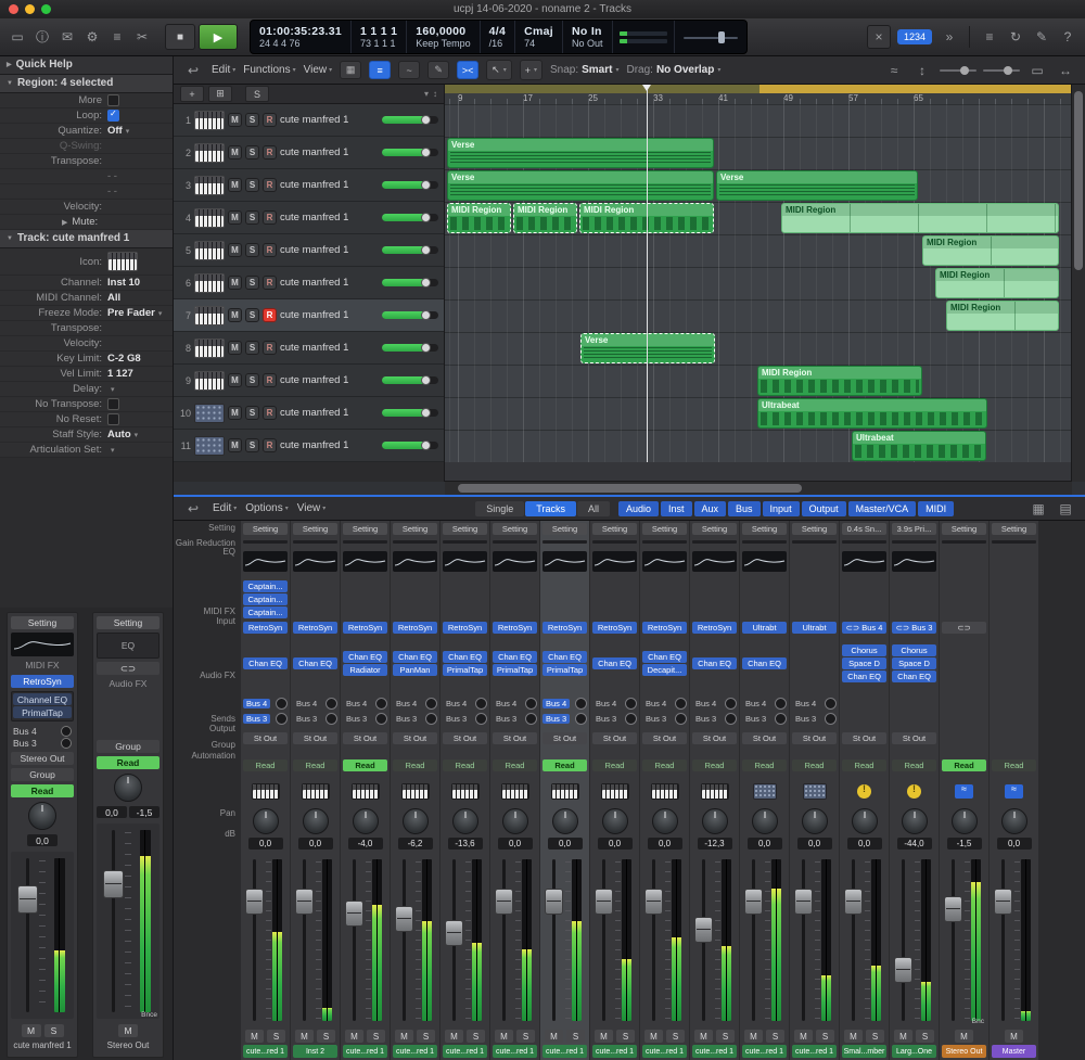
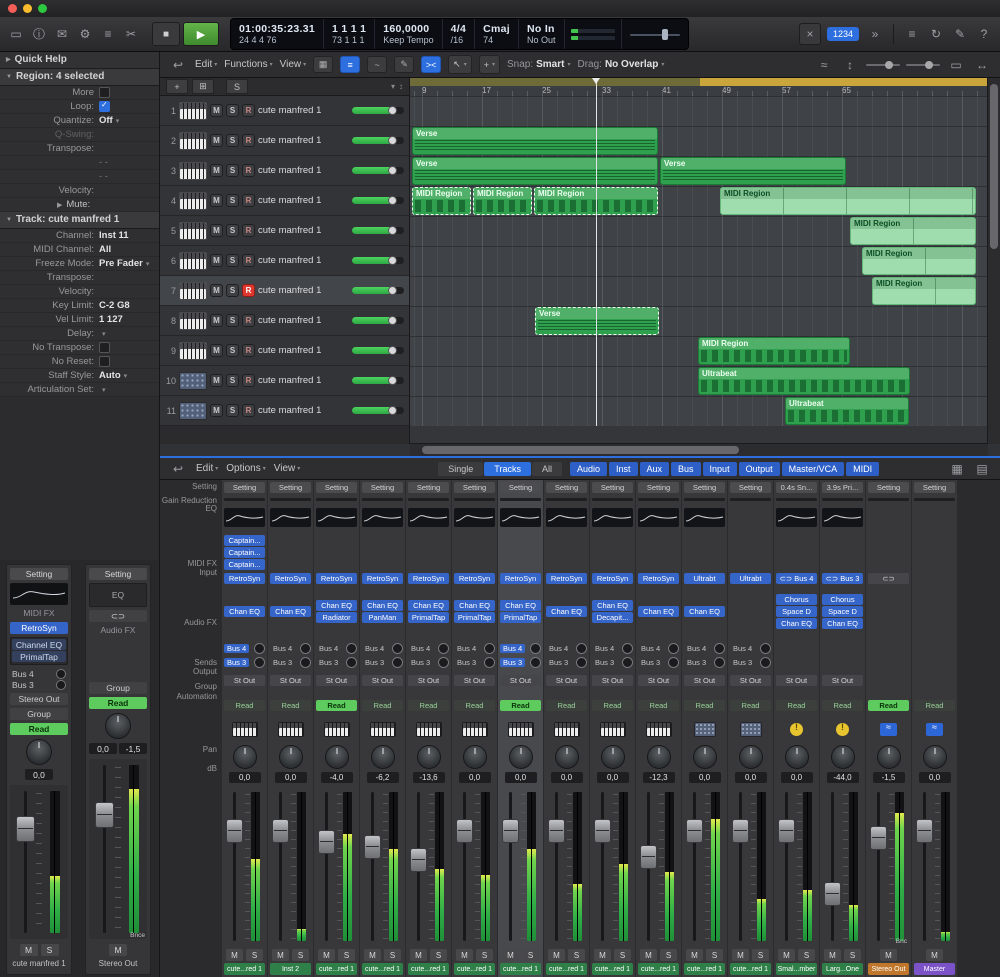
- ucpj 14-06-2020 - noname 2 - Tracks
  ▭
  ⓘ
  ✉
  ⚙
  ≡
  ✂
  ■
  ▶
  01:00:35:23.31
  24 4 4 76
  1 1 1 1
  73 1 1 1
  160,0000
  Keep Tempo
  4/4
  /16
  Cmaj
  74
  No In
  No Out
  ×
  1234
  »
  ≡
  ↻
  ✎
  ?
  Quick Help
  Region: 4 selected
  More
  Loop:
  Quantize:
  Off
  Q-Swing:
  Transpose:
  - -
  - -
  Velocity:
  Mute:
  Track: cute manfred 1
- Icon:
  Channel:
- Inst 10
+ Inst 11
  MIDI Channel:
  All
  Freeze Mode:
  Pre Fader
  Transpose:
  Velocity:
  Key Limit:
  C-2 G8
  Vel Limit:
  1 127
  Delay:
  No Transpose:
  No Reset:
  Staff Style:
  Auto
  Articulation Set:
  Setting
  MIDI FX
  RetroSyn
  Channel EQ
  PrimalTap
  Bus 4
  Bus 3
  Stereo Out
  Group
  Read
  0,0
  M
  S
  cute manfred 1
  Setting
  EQ
  ⊂⊃
  Audio FX
  Group
  Read
  0,0
  -1,5
  M
  Stereo Out
  ↩
  Edit
  Functions
  View
  ▦
  ≡
  ~
  ✎
  ><
  ↖
  +
  Snap:
  Smart
  Drag:
  No Overlap
  ≈
  ↕
  ▭
  ↔
  +
  ⊞
  S
  ▾
  ↕
  1
  M
  S
  R
  cute manfred 1
  2
  M
  S
  R
  cute manfred 1
  3
  M
  S
  R
  cute manfred 1
  4
  M
  S
  R
  cute manfred 1
  5
  M
  S
  R
  cute manfred 1
  6
  M
  S
  R
  cute manfred 1
  7
  M
  S
  R
  cute manfred 1
  8
  M
  S
  R
  cute manfred 1
  9
  M
  S
  R
  cute manfred 1
  10
  M
  S
  R
  cute manfred 1
  11
  M
  S
  R
  cute manfred 1
  Verse
  Verse
  Verse
  MIDI Region
  MIDI Region
  MIDI Region
  MIDI Region
  MIDI Region
  MIDI Region
  MIDI Region
  Verse
  MIDI Region
  Ultrabeat
  Ultrabeat
  ↩
  Edit
  Options
  View
  Single
  Tracks
  All
  Audio
  Inst
  Aux
  Bus
  Input
  Output
  Master/VCA
  MIDI
  ▦
  ▤
  Setting
  Gain Reduction
  EQ
  MIDI FX
  Input
  Audio FX
  Sends
  Output
  Group
  Automation
  Pan
  dB
  Setting
  Captain...
  Captain...
  Captain...
  RetroSyn
  Chan EQ
  Bus 4
  Bus 3
  St Out
  Read
  0,0
  M
  S
  Setting
  RetroSyn
  Chan EQ
  Bus 4
  Bus 3
  St Out
  Read
  0,0
  M
  S
  Setting
  RetroSyn
  Chan EQ
  Radiator
  Bus 4
  Bus 3
  St Out
  Read
  -4,0
  M
  S
  Setting
  RetroSyn
  Chan EQ
  PanMan
  Bus 4
  Bus 3
  St Out
  Read
  -6,2
  M
  S
  Setting
  RetroSyn
  Chan EQ
  PrimalTap
  Bus 4
  Bus 3
  St Out
  Read
  -13,6
  M
  S
  Setting
  RetroSyn
  Chan EQ
  PrimalTap
  Bus 4
  Bus 3
  St Out
  Read
  0,0
  M
  S
  Setting
  RetroSyn
  Chan EQ
  PrimalTap
  Bus 4
  Bus 3
  St Out
  Read
  0,0
  M
  S
  Setting
  RetroSyn
  Chan EQ
  Bus 4
  Bus 3
  St Out
  Read
  0,0
  M
  S
  Setting
  RetroSyn
  Chan EQ
  Decapit...
  Bus 4
  Bus 3
  St Out
  Read
  0,0
  M
  S
  Setting
  RetroSyn
  Chan EQ
  Bus 4
  Bus 3
  St Out
  Read
  -12,3
  M
  S
  Setting
  Ultrabt
  Chan EQ
  Bus 4
  Bus 3
  St Out
  Read
  0,0
  M
  S
  Setting
  Ultrabt
  Bus 4
  Bus 3
  St Out
  Read
  0,0
  M
  S
  0.4s Sn...
  ⊂⊃ Bus 4
  Chorus
  Space D
  Chan EQ
  St Out
  Read
  0,0
  M
  S
  3.9s Pri...
  ⊂⊃ Bus 3
  Chorus
  Space D
  Chan EQ
  St Out
  Read
  -44,0
  M
  S
  Setting
  ⊂⊃
  Read
  -1,5
  M
  Setting
  Read
  0,0
  M
